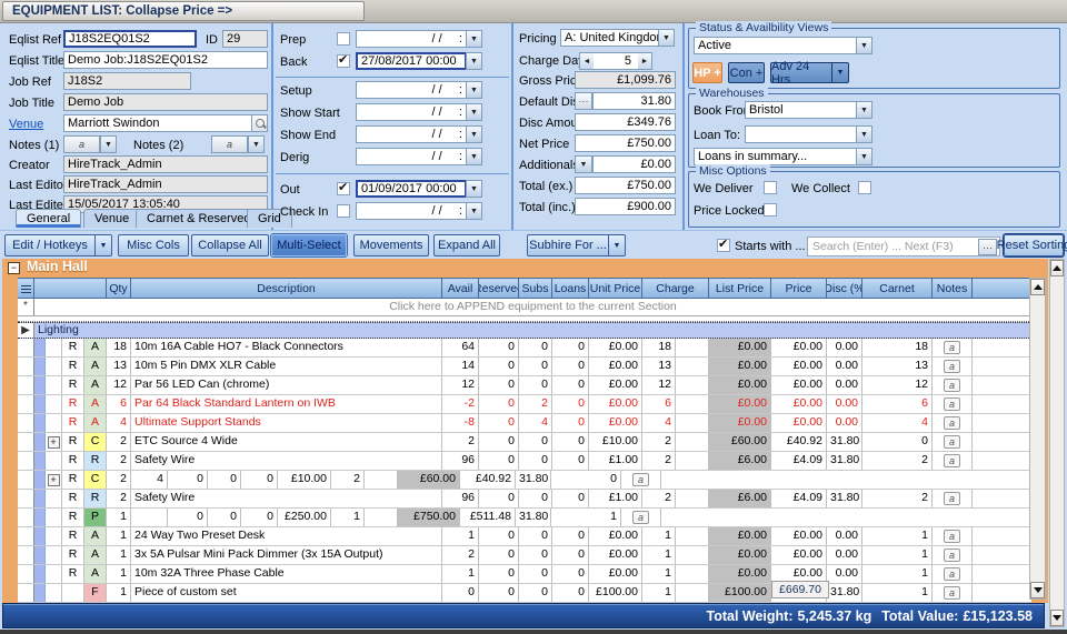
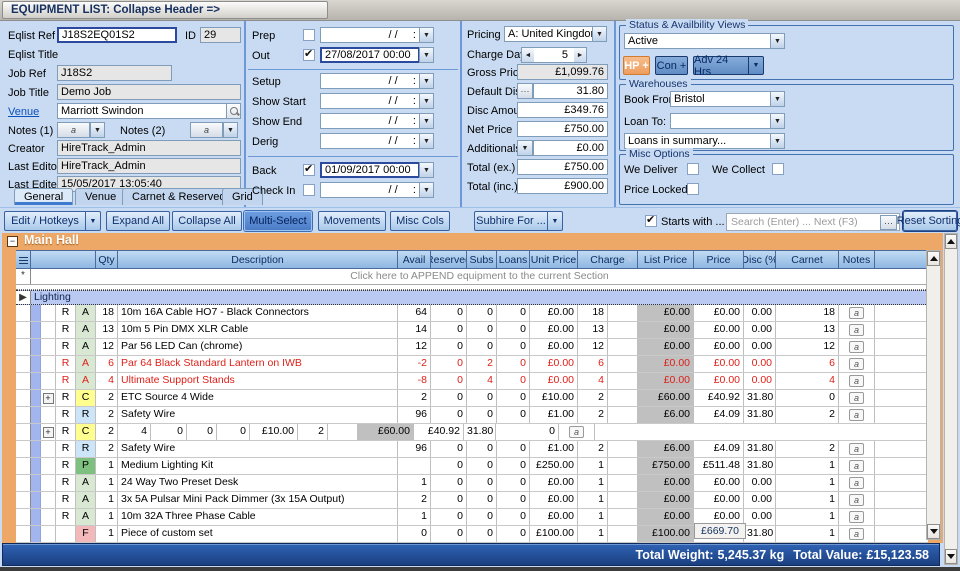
- EQUIPMENT LIST: Collapse Price =>
+ EQUIPMENT LIST: Collapse Header =>
  Eqlist Ref
  J18S2EQ01S2
  ID
  29
  Eqlist Title
- Demo Job:J18S2EQ01S2
  Job Ref
  J18S2
  Job Title
  Demo Job
  Venue
  Marriott Swindon
  Notes (1)
  a
  Notes (2)
  a
  Creator
  HireTrack_Admin
  Last Edito
  HireTrack_Admin
  Last Edite
  15/05/2017 13:05:40
  General
  Venue
  Carnet & Reserve
  Grid
  Prep
  / / :
- Back
+ Out
  27/08/2017 00:00
  Setup
  / / :
  Show Start
  / / :
  Show End
  / / :
  Derig
  / / :
- Out
+ Back
  01/09/2017 00:00
  Check In
  / / :
  Pricing
  A: United Kingdo
  Charge Da
  5
  Gross Pric
  £1,099.76
  Default Di
  ···
  31.80
  Disc Amo
  £349.76
  Net Price
  £750.00
  Additional
  £0.00
  Total (ex.)
  £750.00
  Total (inc.)
  £900.00
  Status & Availbility Views
  Active
  HP +
  Con +
  Adv 24 Hrs
  Warehouses
  Book Fro
  Bristol
  Loan To:
  Loans in summary...
  Misc Options
  We Deliver
  We Collect
  Price Locked
  Edit / Hotkeys
- Misc Cols
+ Expand All
  Collapse All
  Multi-Select
  Movements
- Expand All
+ Misc Cols
  Subhire For ...
  Starts with ...
  Search (Enter) ... Next (F3)
  ···
  Reset Sortin
  −
  Main Hall
  Qty
  Description
  Avail
  eserve
  Subs
  Loans
  Unit Price
  Charge
  List Price
  Price
  Disc (%
  Carnet
  Notes
  *
  Click here to APPEND equipment to the current Section
  ▶
  Lighting
  R
  A
  18
  10m 16A Cable HO7 - Black Connectors
  64
  0
  0
  0
  £0.00
  18
  £0.00
  £0.00
  0.00
  18
  a
  R
  A
  13
  10m 5 Pin DMX XLR Cable
  14
  0
  0
  0
  £0.00
  13
  £0.00
  £0.00
  0.00
  13
  a
  R
  A
  12
  Par 56 LED Can (chrome)
  12
  0
  0
  0
  £0.00
  12
  £0.00
  £0.00
  0.00
  12
  a
  R
  A
  6
  Par 64 Black Standard Lantern on IWB
  -2
  0
  2
  0
  £0.00
  6
  £0.00
  £0.00
  0.00
  6
  a
  R
  A
  4
  Ultimate Support Stands
  -8
  0
  4
  0
  £0.00
  4
  £0.00
  £0.00
  0.00
  4
  a
  +
  R
  C
  2
  ETC Source 4 Wide
  2
  0
  0
  0
  £10.00
  2
  £60.00
  £40.92
  31.80
  0
  a
  R
  R
  2
  Safety Wire
  96
  0
  0
  0
  £1.00
  2
  £6.00
  £4.09
  31.80
  2
  a
  +
  R
  C
  2
  4
  0
  0
  0
  £10.00
  2
  £60.00
  £40.92
  31.80
  0
  a
  R
  R
  2
  Safety Wire
  96
  0
  0
  0
  £1.00
  2
  £6.00
  £4.09
  31.80
  2
  a
  R
  P
  1
+ Medium Lighting Kit
  0
  0
  0
  £250.00
  1
  £750.00
  £511.48
  31.80
  1
  a
  R
  A
  1
  24 Way Two Preset Desk
  1
  0
  0
  0
  £0.00
  1
  £0.00
  £0.00
  0.00
  1
  a
  R
  A
  1
  3x 5A Pulsar Mini Pack Dimmer (3x 15A Output)
  2
  0
  0
  0
  £0.00
  1
  £0.00
  £0.00
  0.00
  1
  a
  R
  A
  1
  10m 32A Three Phase Cable
  1
  0
  0
  0
  £0.00
  1
  £0.00
  £0.00
  0.00
  1
  a
  F
  1
  Piece of custom set
  0
  0
  0
  0
  £100.00
  1
  £100.00
  31.80
  1
  a
  £669.70
  Total Weight:
  5,245.37 kg
  Total Value:
  £15,123.58
